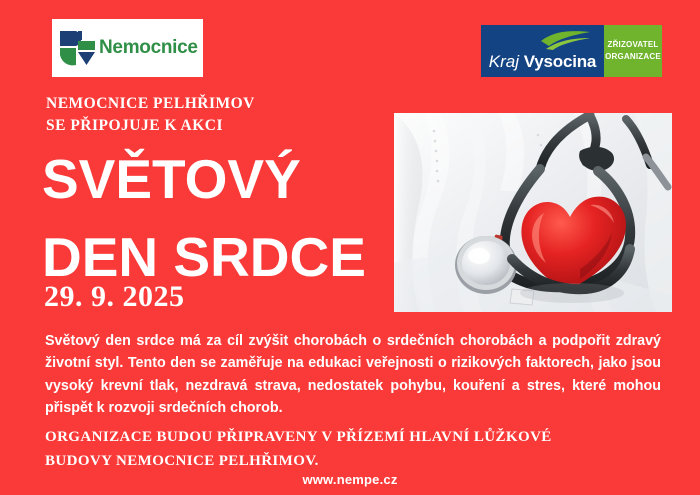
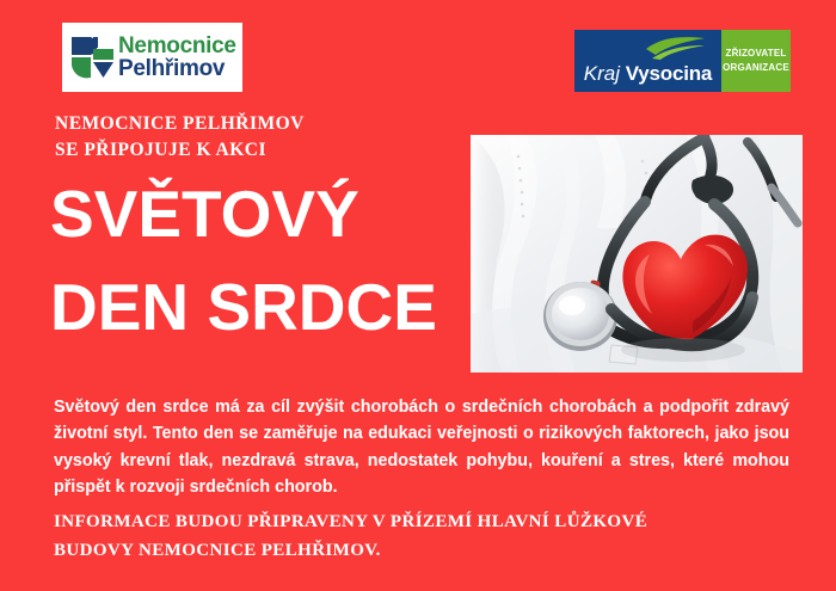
  Nemocnice
+ Pelhřimov
  Kraj Vysocina
  ZŘIZOVATEL
  ORGANIZACE
  NEMOCNICE PELHŘIMOV
  SE PŘIPOJUJE K AKCI
  SVĚTOVÝ
  DEN SRDCE
- 29. 9. 2025
  Světový den srdce má za cíl zvýšit chorobách o srdečních chorobách a podpořit zdravý životní styl. Tento den se zaměřuje na edukaci veřejnosti o rizikových faktorech, jako jsou vysoký krevní tlak, nezdravá strava, nedostatek pohybu, kouření a stres, které mohou přispět k rozvoji srdečních chorob.
- ORGANIZACE BUDOU PŘIPRAVENY V PŘÍZEMÍ HLAVNÍ LŮŽKOVÉ
+ INFORMACE BUDOU PŘIPRAVENY V PŘÍZEMÍ HLAVNÍ LŮŽKOVÉ
  BUDOVY NEMOCNICE PELHŘIMOV.
- www.nempe.cz
